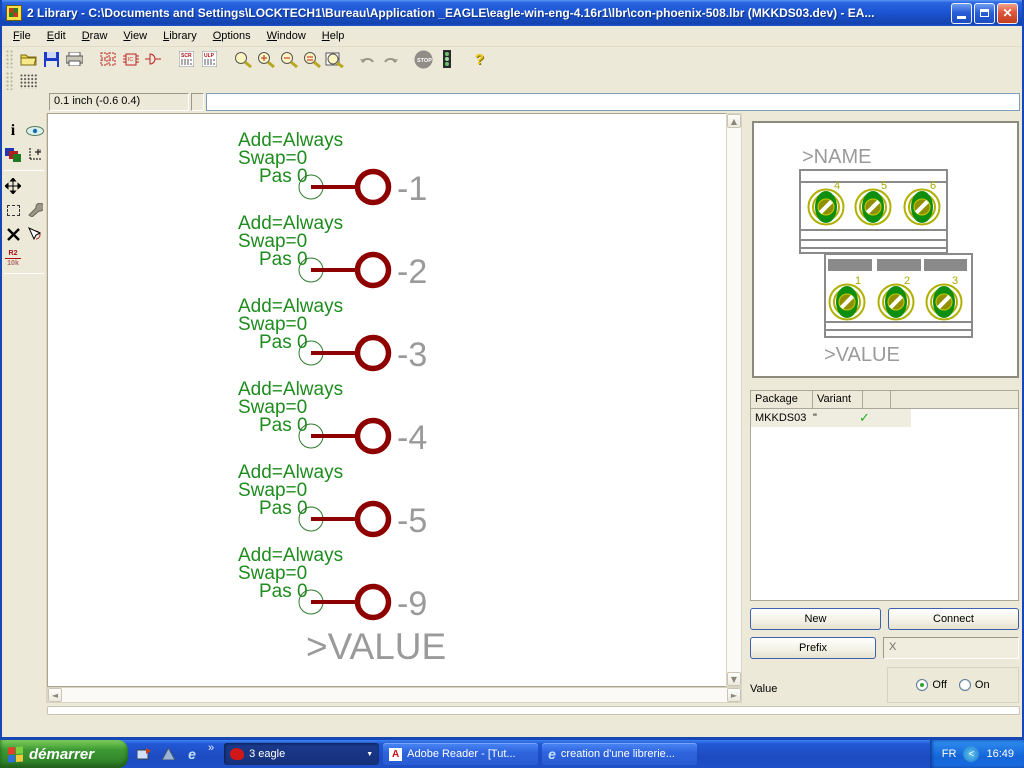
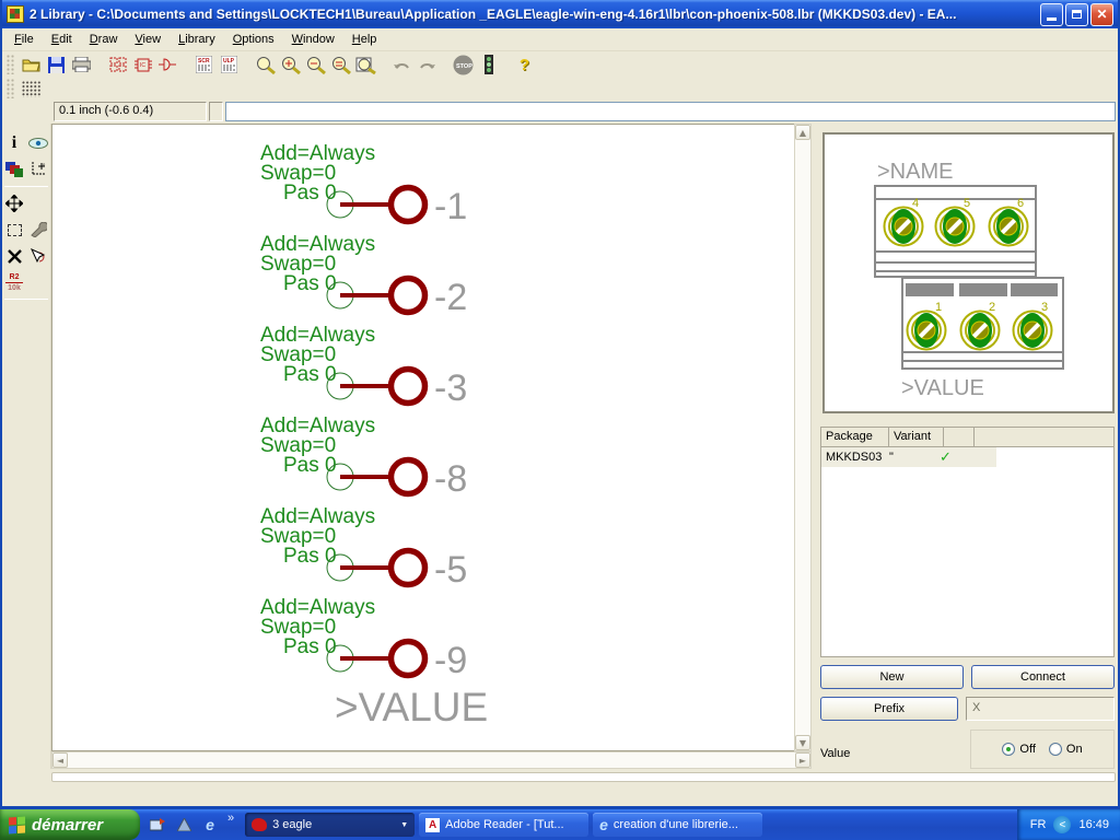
  2 Library - C:\Documents and Settings\LOCKTECH1\Bureau\Application _EAGLE\eagle-win-eng-4.16r1\lbr\con-phoenix-508.lbr (MKKDS03.dev) - EA...
  ✕
  File
  Edit
  Draw
  View
  Library
  Options
  Window
  Help
  ?
  0.1 inch (-0.6 0.4)
  i
  Add=Always
  Swap=0
  Pas 0
  -1
  Add=Always
  Swap=0
  Pas 0
  -2
  Add=Always
  Swap=0
  Pas 0
  -3
  Add=Always
  Swap=0
  Pas 0
- -4
+ -8
  Add=Always
  Swap=0
  Pas 0
  -5
  Add=Always
  Swap=0
  Pas 0
  -9
  >VALUE
  ▲
  ▼
  ◄
  ►
  >NAME
  4
  5
  6
  1
  2
  3
  >VALUE
  Package
  Variant
  MKKDS03
  "
  ✓
  New
  Connect
  Prefix
  X
  Value
  Off
  On
  démarrer
  e
  »
  3 eagle
  A
  Adobe Reader - [Tut...
  e
  creation d'une librerie...
  FR
  <
  16:49
